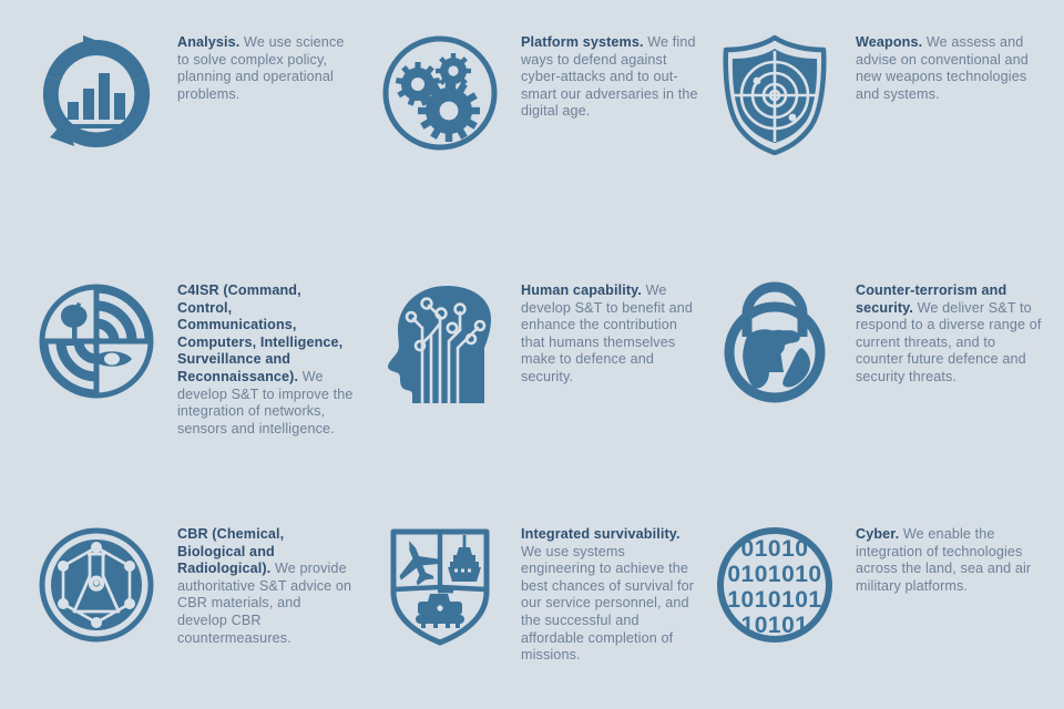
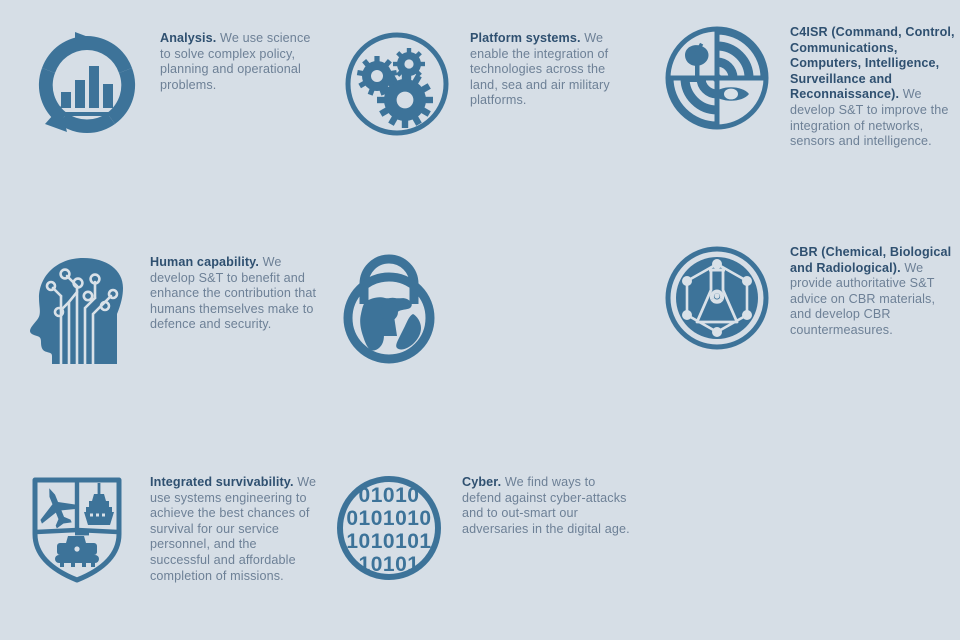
  Analysis. We use science to solve complex policy, planning and operational problems.
- Platform systems. We find ways to defend against cyber-attacks and to out-smart our adversaries in the digital age.
+ Platform systems. We enable the integration of technologies across the land, sea and air military platforms.
- Weapons. We assess and advise on conventional and new weapons technologies and systems.
  C4ISR (Command, Control, Communications, Computers, Intelligence, Surveillance and Reconnaissance). We develop S&T to improve the integration of networks, sensors and intelligence.
  Human capability. We develop S&T to benefit and enhance the contribution that humans themselves make to defence and security.
- Counter-terrorism and security. We deliver S&T to respond to a diverse range of current threats, and to counter future defence and security threats.
  CBR (Chemical, Biological and Radiological). We provide authoritative S&T advice on CBR materials, and develop CBR countermeasures.
  Integrated survivability. We use systems engineering to achieve the best chances of survival for our service personnel, and the successful and affordable completion of missions.
  01010
  0101010
  1010101
  10101
- Cyber. We enable the integration of technologies across the land, sea and air military platforms.
+ Cyber. We find ways to defend against cyber-attacks and to out-smart our adversaries in the digital age.
